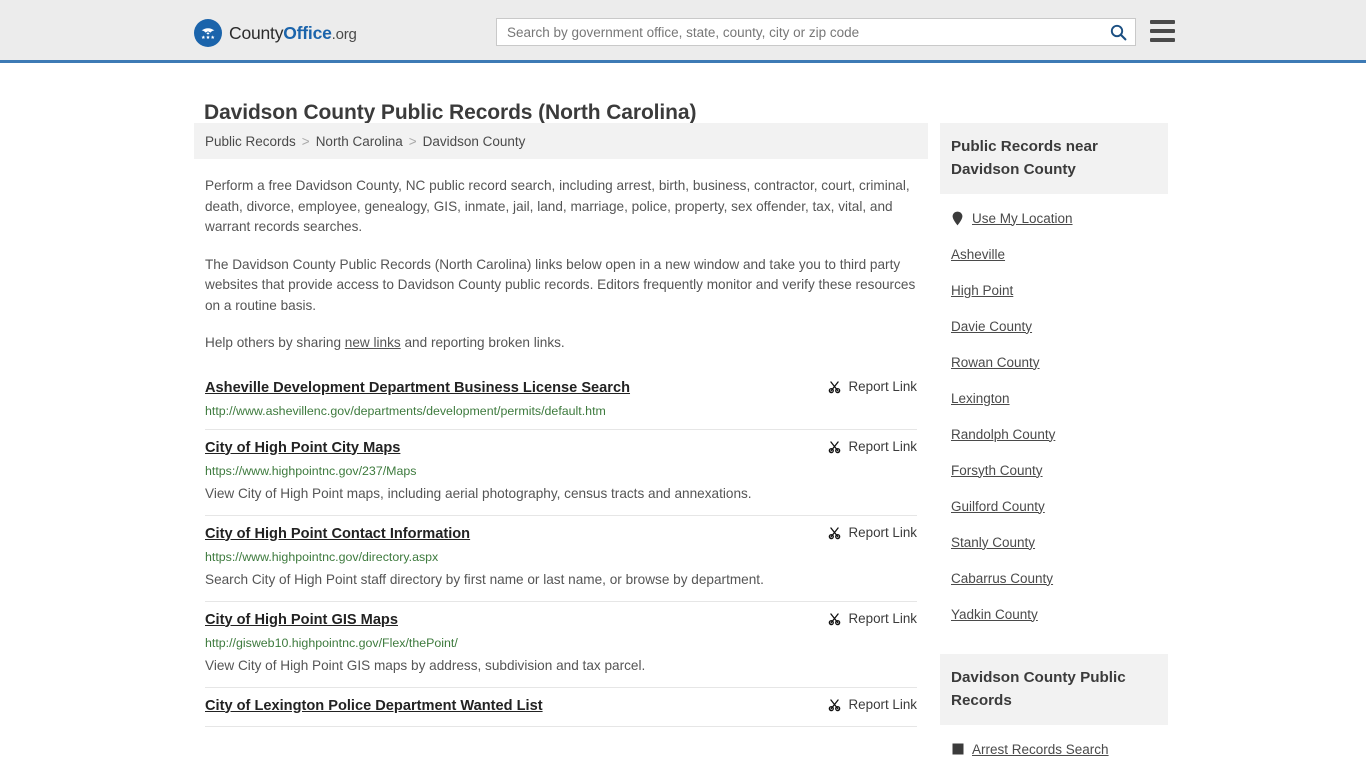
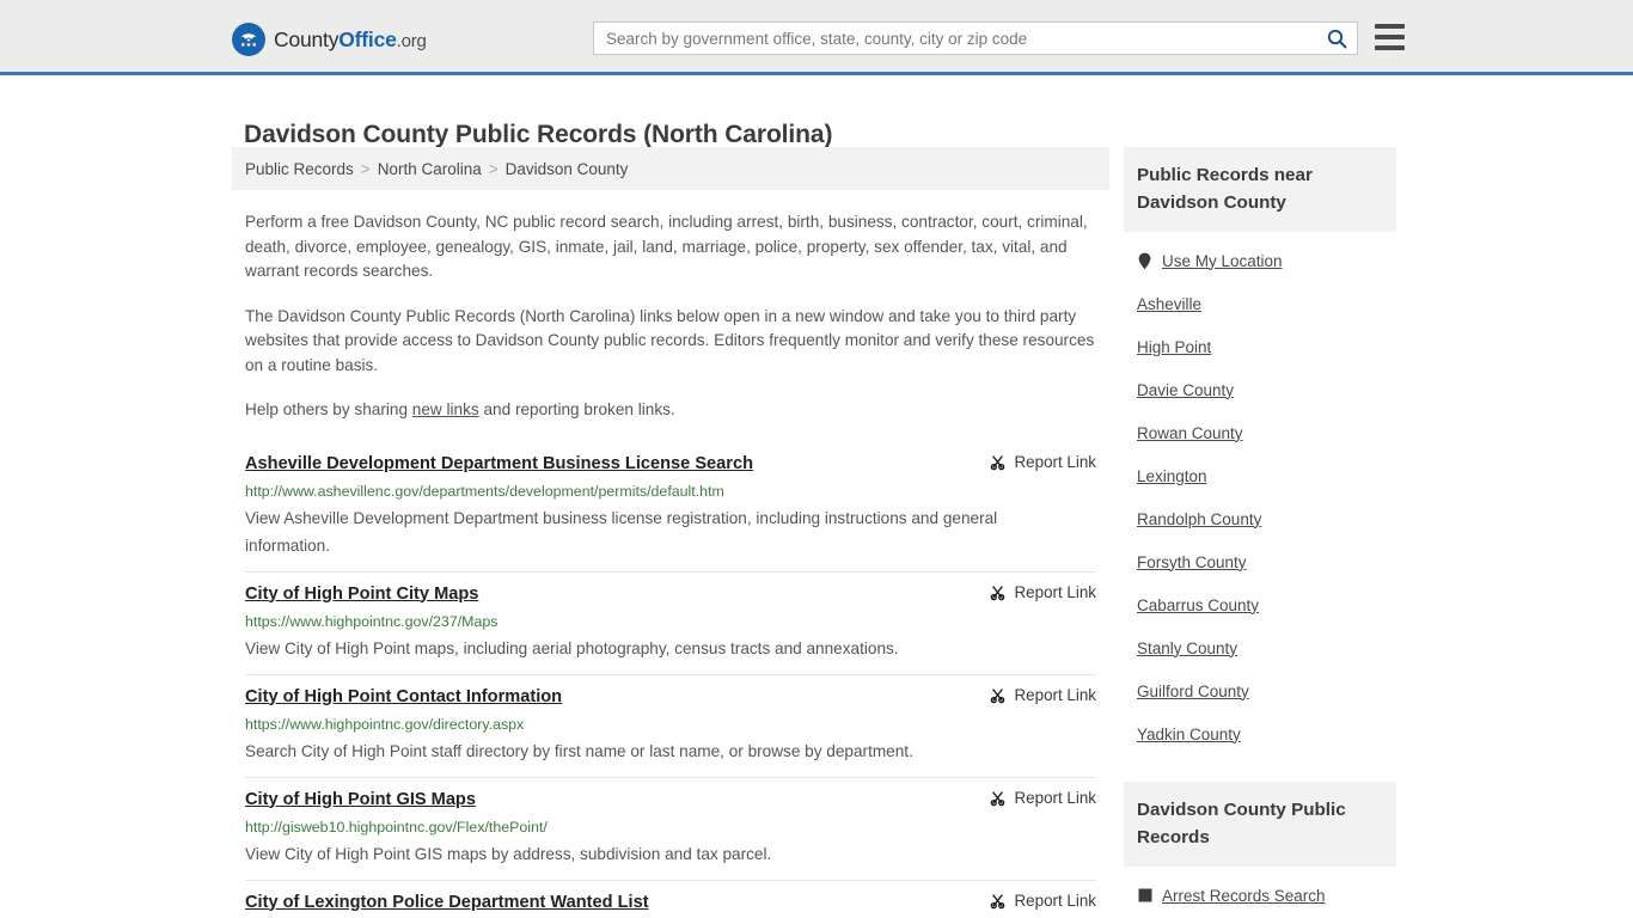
  CountyOffice.org
  Search by government office, state, county, city or zip code
  Davidson County Public Records (North Carolina)
  Public Records
  >
  North Carolina
  >
  Davidson County
  Perform a free Davidson County, NC public record search, including arrest, birth, business, contractor, court, criminal, death, divorce, employee, genealogy, GIS, inmate, jail, land, marriage, police, property, sex offender, tax, vital, and warrant records searches.
  The Davidson County Public Records (North Carolina) links below open in a new window and take you to third party websites that provide access to Davidson County public records. Editors frequently monitor and verify these resources on a routine basis.
  Help others by sharing new links and reporting broken links.
  Asheville Development Department Business License Search
  Report Link
  http://www.ashevillenc.gov/departments/development/permits/default.htm
+ View Asheville Development Department business license registration, including instructions and general information.
  City of High Point City Maps
  Report Link
  https://www.highpointnc.gov/237/Maps
  View City of High Point maps, including aerial photography, census tracts and annexations.
  City of High Point Contact Information
  Report Link
  https://www.highpointnc.gov/directory.aspx
  Search City of High Point staff directory by first name or last name, or browse by department.
  City of High Point GIS Maps
  Report Link
  http://gisweb10.highpointnc.gov/Flex/thePoint/
  View City of High Point GIS maps by address, subdivision and tax parcel.
  City of Lexington Police Department Wanted List
  Report Link
  Public Records near Davidson County
  Use My Location
  Asheville
  High Point
  Davie County
  Rowan County
  Lexington
  Randolph County
  Forsyth County
- Guilford County
+ Cabarrus County
  Stanly County
- Cabarrus County
+ Guilford County
  Yadkin County
  Davidson County Public Records
  Arrest Records Search
